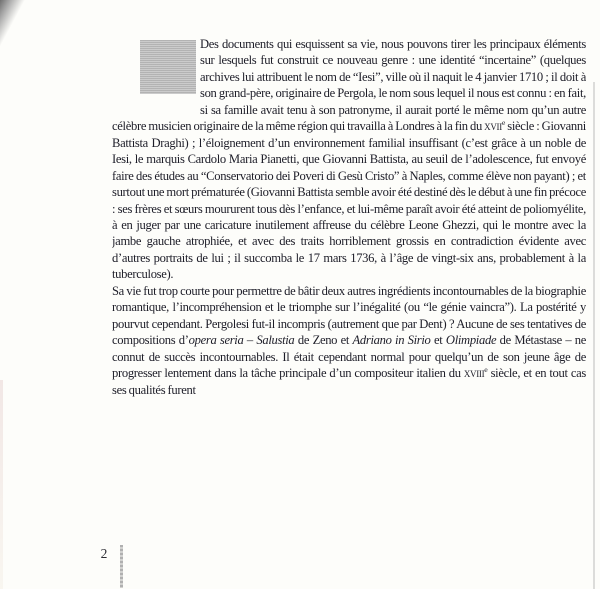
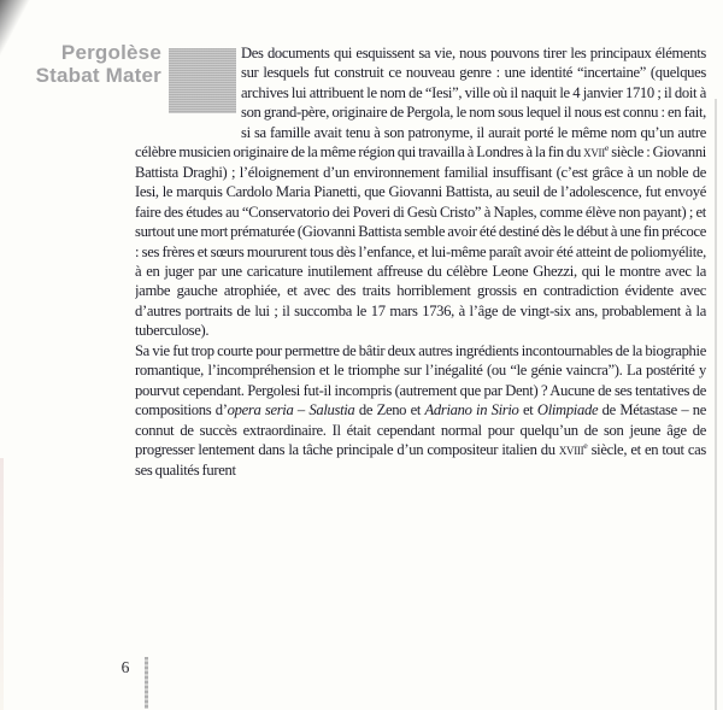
+ Pergolèse
+ Stabat Mater
  Des documents qui esquissent sa vie, nous pouvons tirer les principaux éléments sur lesquels fut construit ce nouveau genre : une identité “incertaine” (quelques archives lui attribuent le nom de “Iesi”, ville où il naquit le 4 janvier 1710 ; il doit à son grand-père, originaire de Pergola, le nom sous lequel il nous est connu : en fait, si sa famille avait tenu à son patronyme, il aurait porté le même nom qu’un autre célèbre musicien originaire de la même région qui travailla à Londres à la fin du xviie siècle : Giovanni Battista Draghi) ; l’éloignement d’un environnement familial insuffisant (c’est grâce à un noble de Iesi, le marquis Cardolo Maria Pianetti, que Giovanni Battista, au seuil de l’adolescence, fut envoyé faire des études au “Conservatorio dei Poveri di Gesù Cristo” à Naples, comme élève non payant) ; et surtout une mort prématurée (Giovanni Battista semble avoir été destiné dès le début à une fin précoce : ses frères et sœurs moururent tous dès l’enfance, et lui-même paraît avoir été atteint de poliomyélite, à en juger par une caricature inutilement affreuse du célèbre Leone Ghezzi, qui le montre avec la jambe gauche atrophiée, et avec des traits horriblement grossis en contradiction évidente avec d’autres portraits de lui ; il succomba le 17 mars 1736, à l’âge de vingt-six ans, probablement à la tuberculose).
- Sa vie fut trop courte pour permettre de bâtir deux autres ingrédients incontournables de la biographie romantique, l’incompréhension et le triomphe sur l’inégalité (ou “le génie vaincra”). La postérité y pourvut cependant. Pergolesi fut-il incompris (autrement que par Dent) ? Aucune de ses tentatives de compositions d’opera seria – Salustia de Zeno et Adriano in Sirio et Olimpiade de Métastase – ne connut de succès incontournables. Il était cependant normal pour quelqu’un de son jeune âge de progresser lentement dans la tâche principale d’un compositeur italien du xviiie siècle, et en tout cas ses qualités furent
+ Sa vie fut trop courte pour permettre de bâtir deux autres ingrédients incontournables de la biographie romantique, l’incompréhension et le triomphe sur l’inégalité (ou “le génie vaincra”). La postérité y pourvut cependant. Pergolesi fut-il incompris (autrement que par Dent) ? Aucune de ses tentatives de compositions d’opera seria – Salustia de Zeno et Adriano in Sirio et Olimpiade de Métastase – ne connut de succès extraordinaire. Il était cependant normal pour quelqu’un de son jeune âge de progresser lentement dans la tâche principale d’un compositeur italien du xviiie siècle, et en tout cas ses qualités furent
- 2
+ 6
